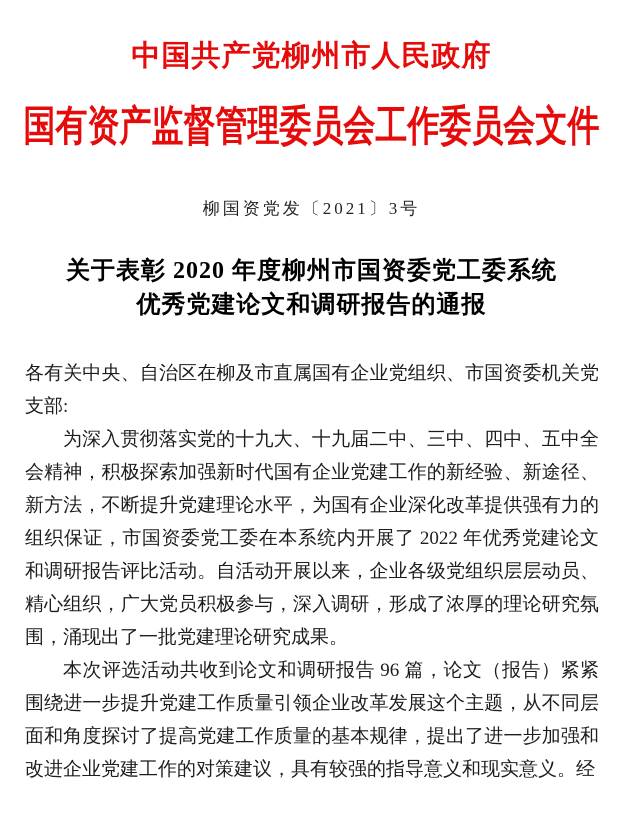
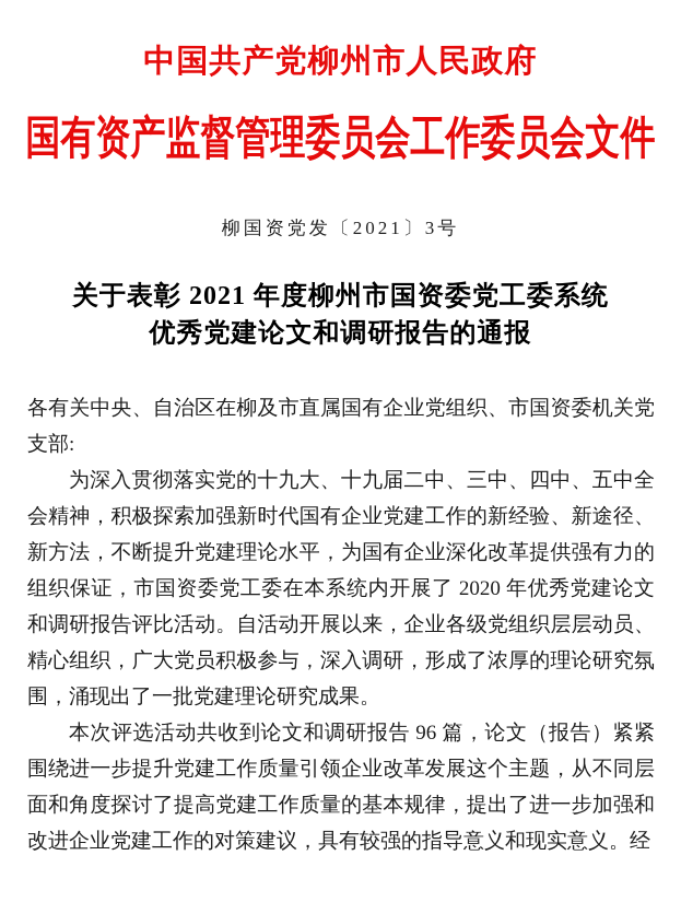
  中国共产党柳州市人民政府
  国有资产监督管理委员会工作委员会文件
  柳国资党发〔2021〕3号
- 关于表彰 2020 年度柳州市国资委党工委系统
+ 关于表彰 2021 年度柳州市国资委党工委系统
  优秀党建论文和调研报告的通报
  各有关中央、自治区在柳及市直属国有企业党组织、市国资委机关党支部:
- 为深入贯彻落实党的十九大、十九届二中、三中、四中、五中全会精神，积极探索加强新时代国有企业党建工作的新经验、新途径、新方法，不断提升党建理论水平，为国有企业深化改革提供强有力的组织保证，市国资委党工委在本系统内开展了 2022 年优秀党建论文和调研报告评比活动。自活动开展以来，企业各级党组织层层动员、精心组织，广大党员积极参与，深入调研，形成了浓厚的理论研究氛围，涌现出了一批党建理论研究成果。
+ 为深入贯彻落实党的十九大、十九届二中、三中、四中、五中全会精神，积极探索加强新时代国有企业党建工作的新经验、新途径、新方法，不断提升党建理论水平，为国有企业深化改革提供强有力的组织保证，市国资委党工委在本系统内开展了 2020 年优秀党建论文和调研报告评比活动。自活动开展以来，企业各级党组织层层动员、精心组织，广大党员积极参与，深入调研，形成了浓厚的理论研究氛围，涌现出了一批党建理论研究成果。
  本次评选活动共收到论文和调研报告 96 篇，论文（报告）紧紧围绕进一步提升党建工作质量引领企业改革发展这个主题，从不同层面和角度探讨了提高党建工作质量的基本规律，提出了进一步加强和改进企业党建工作的对策建议，具有较强的指导意义和现实意义。经
